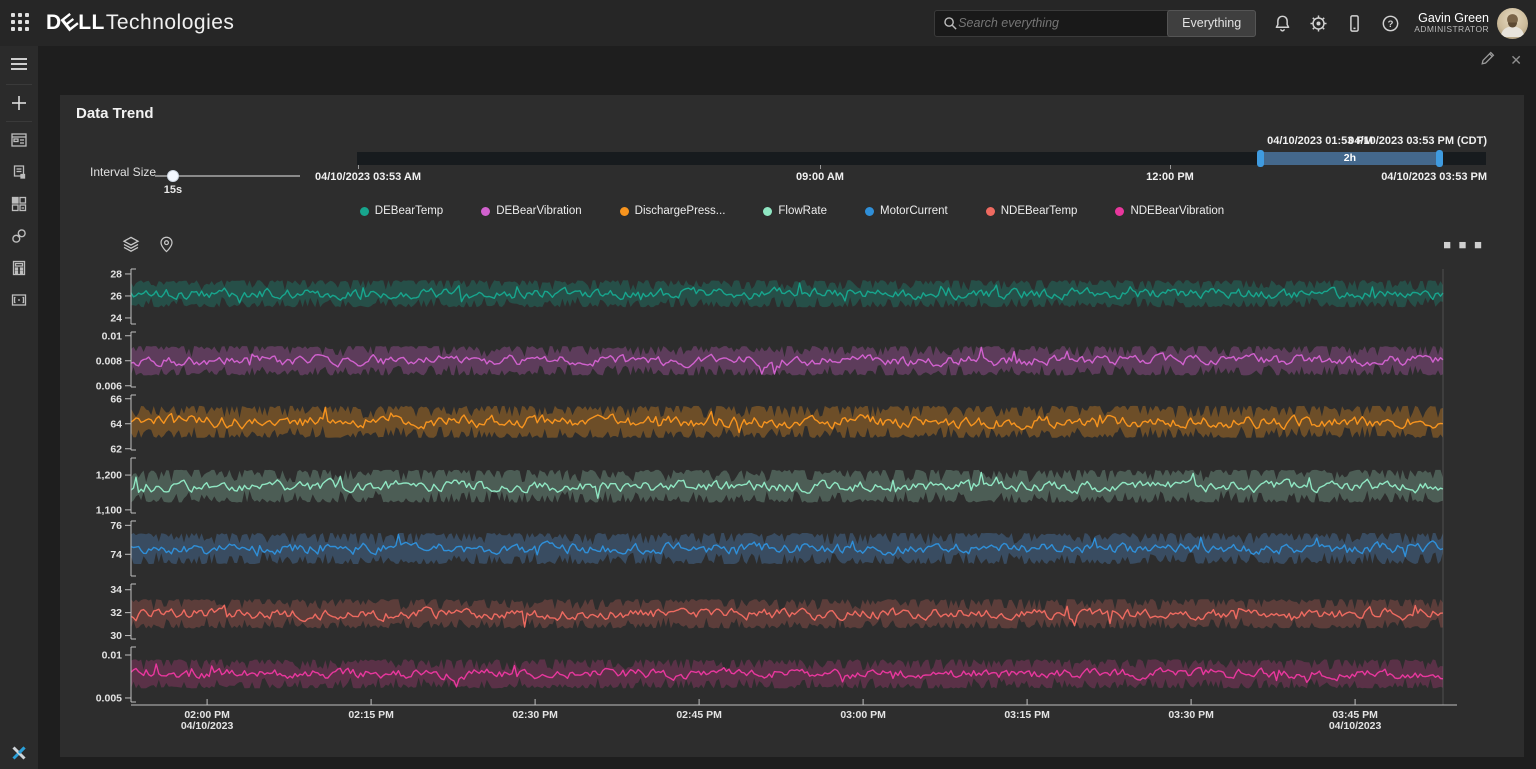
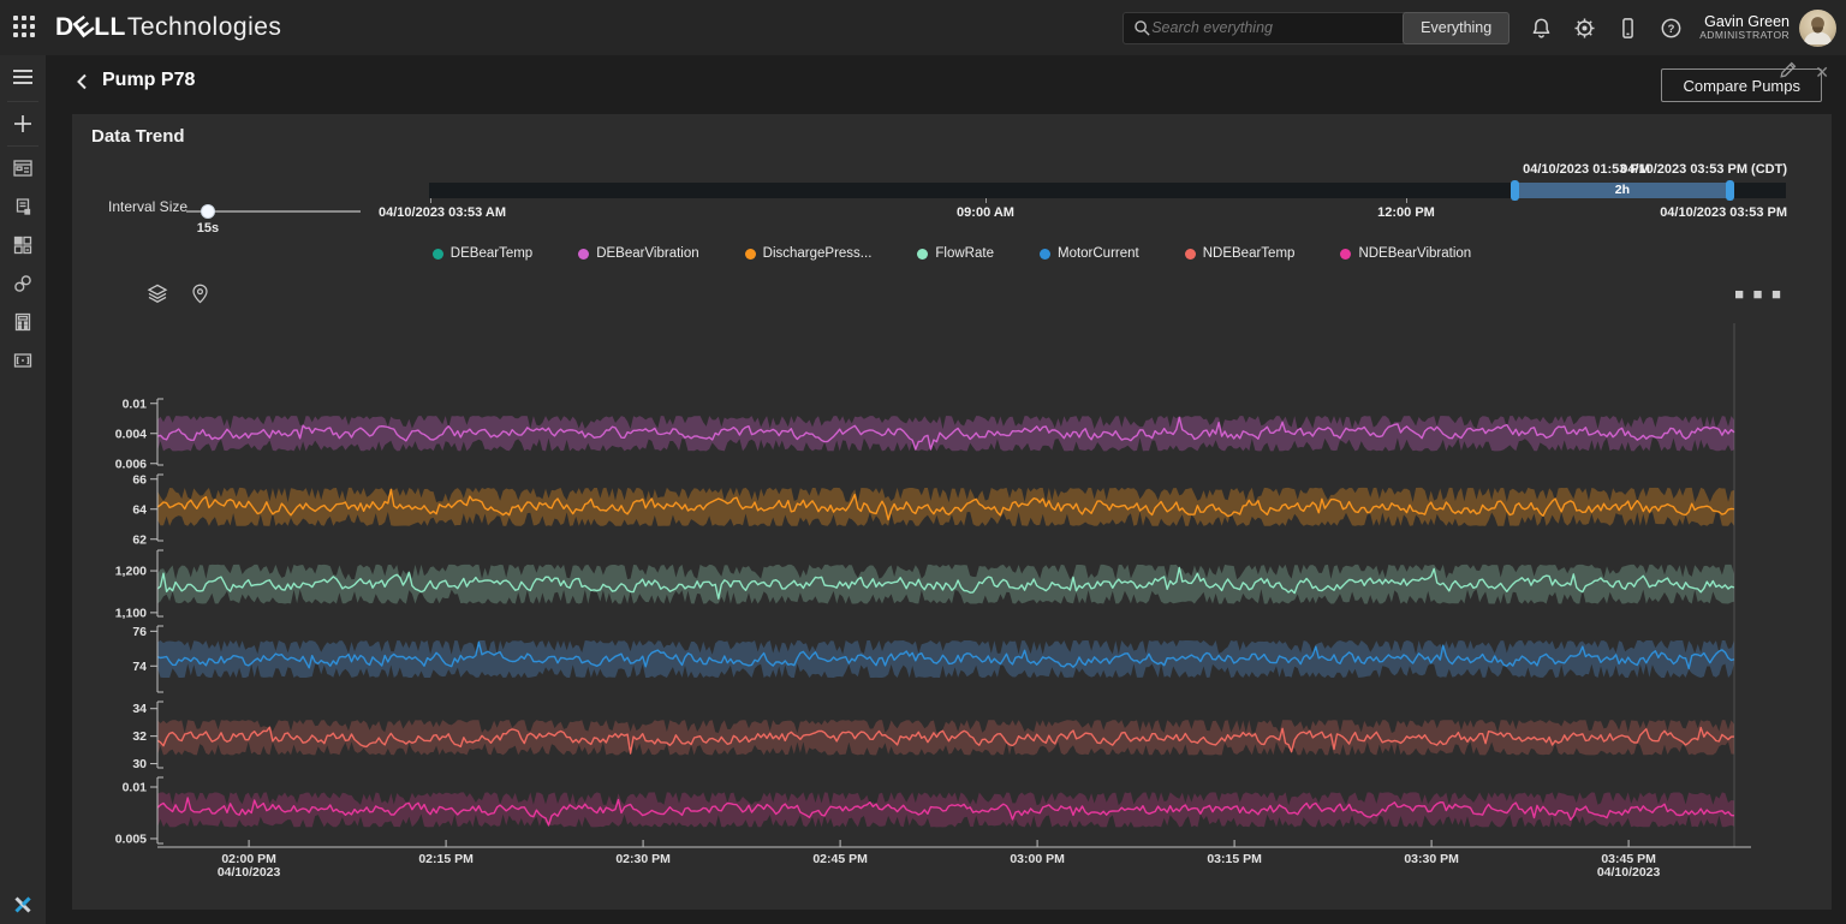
  D
  LL
  Technologies
  Search everything
  Everything
  ?
  Gavin Green
  ADMINISTRATOR
  ✕
+ Pump P78
+ Compare Pumps
  Data Trend
  Interval Size
  15s
  04/10/2023 01:53 PM
  04/10/2023 03:53 PM (CDT)
  2h
  04/10/2023 03:53 AM
  09:00 AM
  12:00 PM
  04/10/2023 03:53 PM
  DEBearTemp
  DEBearVibration
  DischargePress...
  FlowRate
  MotorCurrent
  NDEBearTemp
  NDEBearVibration
  ■ ■ ■
- 28
- 26
- 24
  0.01
- 0.008
+ 0.004
  0.006
  66
  64
  62
  1,200
  1,100
  76
  74
  34
  32
  30
  0.01
  0.005
  02:00 PM
  04/10/2023
  02:15 PM
  02:30 PM
  02:45 PM
  03:00 PM
  03:15 PM
  03:30 PM
  03:45 PM
  04/10/2023
